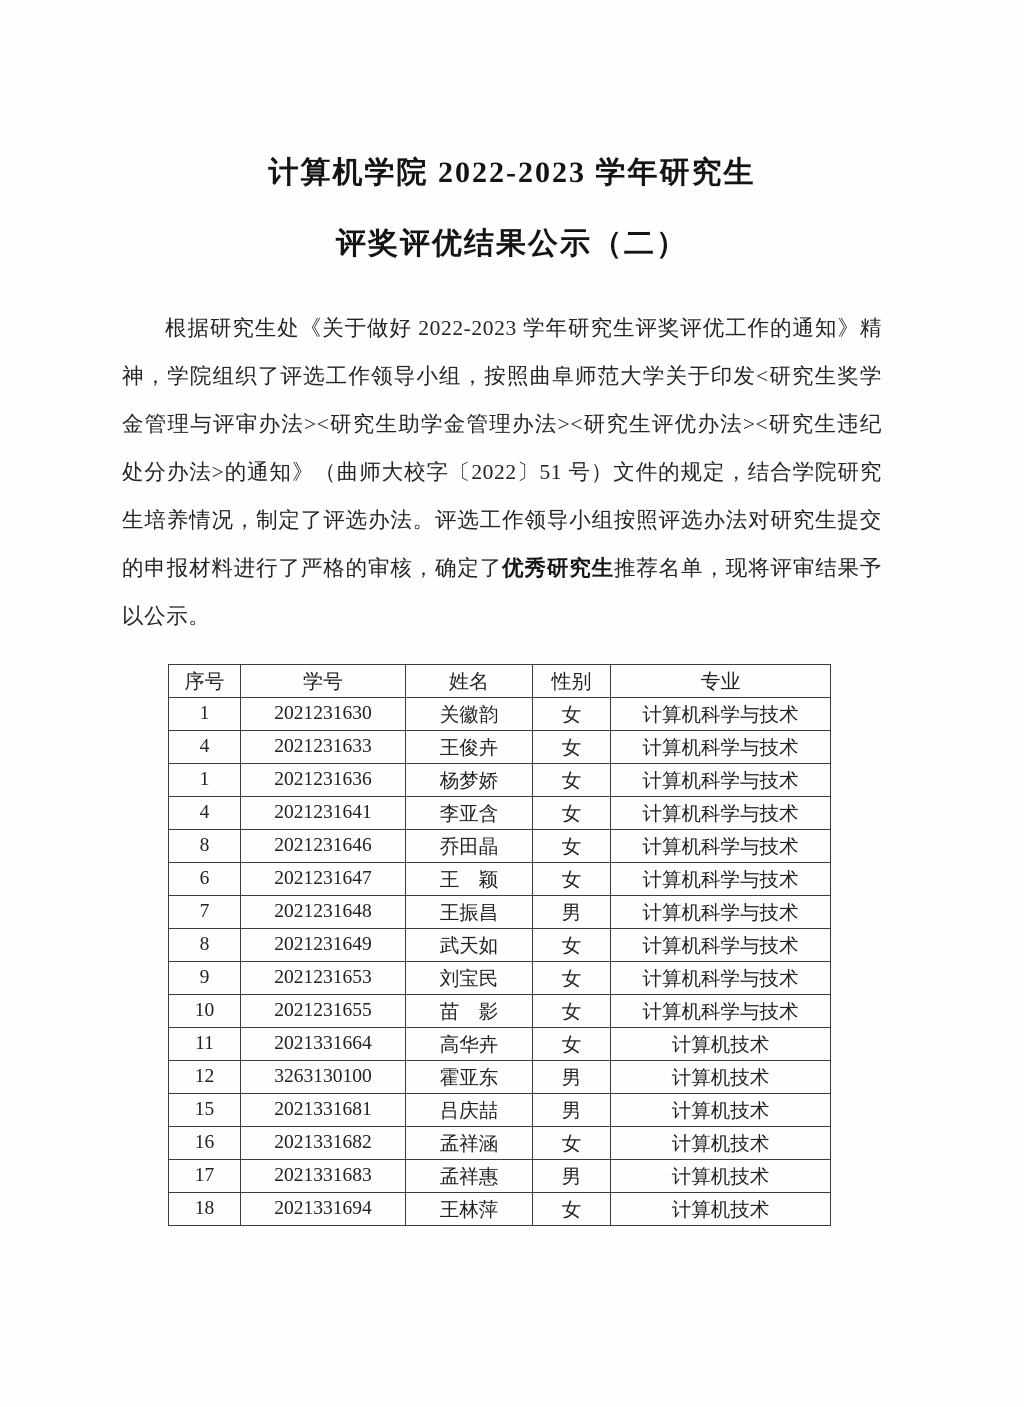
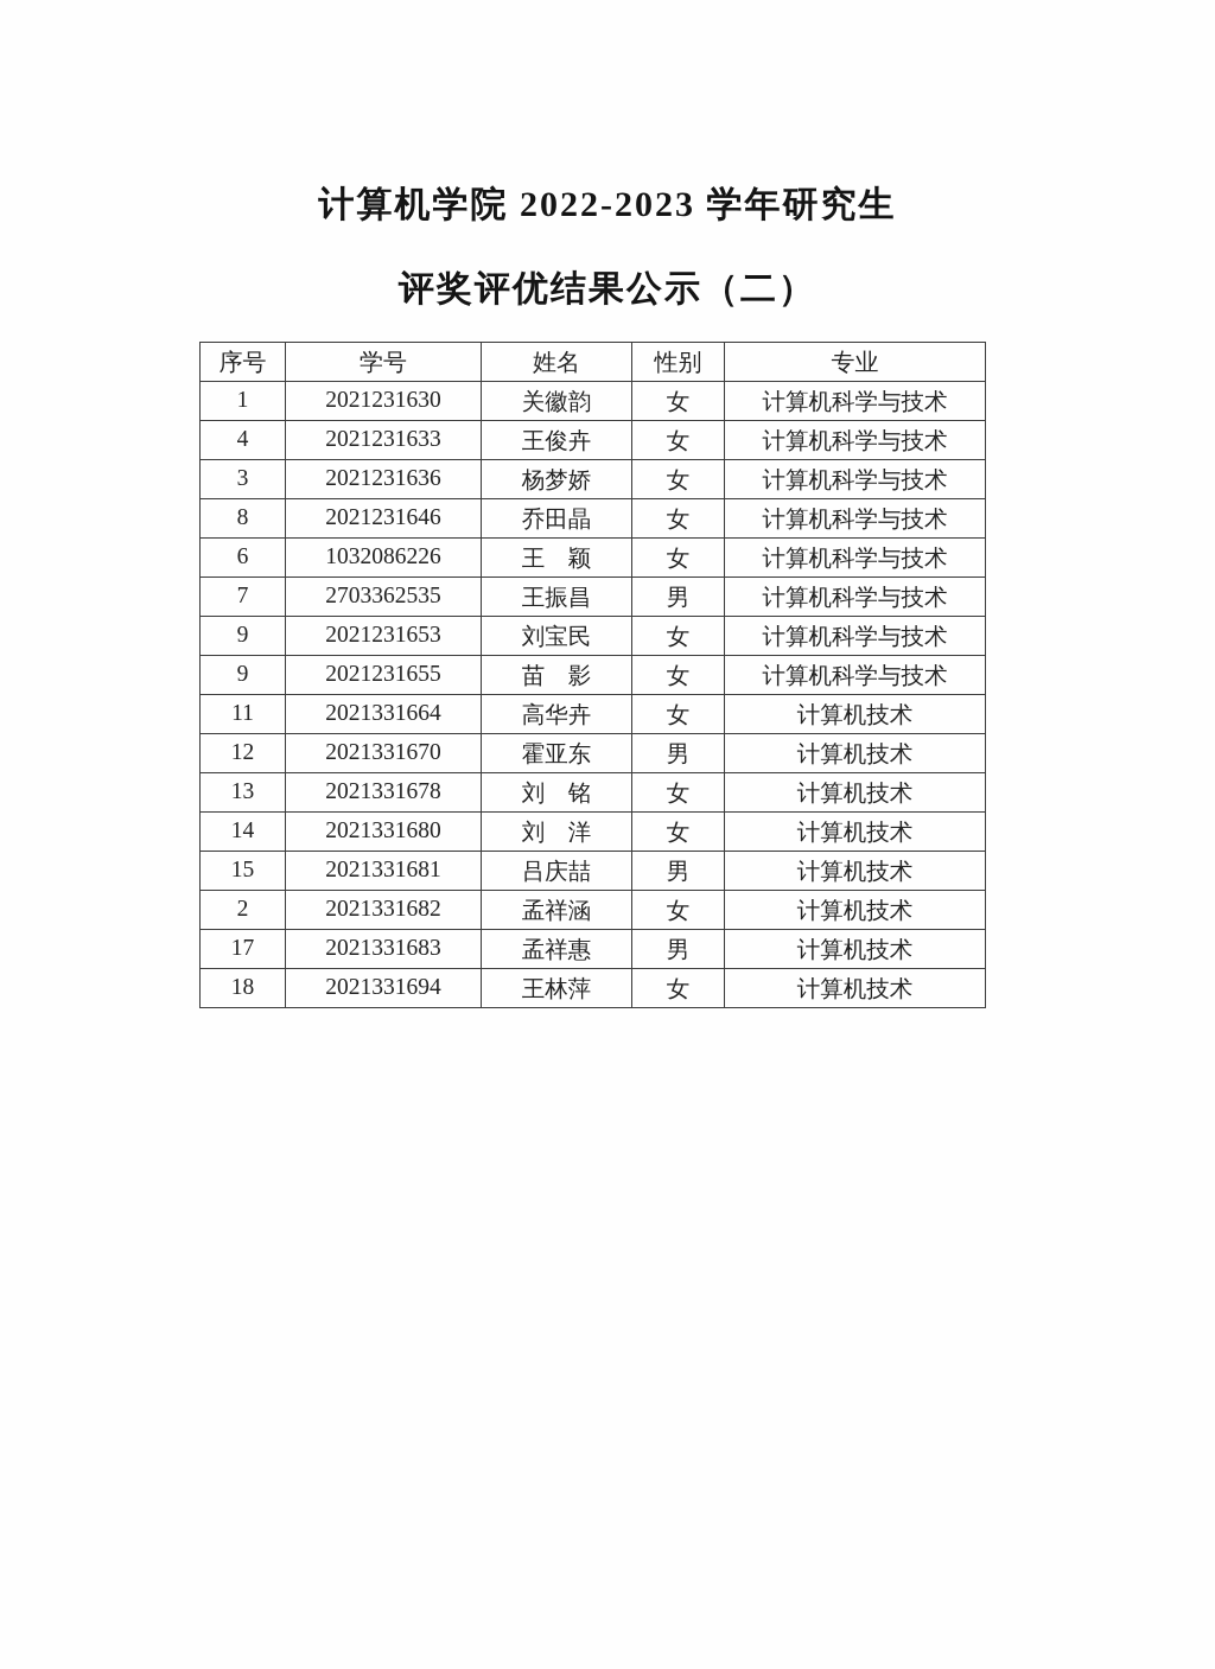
  计算机学院 2022-2023 学年研究生
  评奖评优结果公示（二）
- 根据研究生处《关于做好 2022-2023 学年研究生评奖评优工作的通知》精神，学院组织了评选工作领导小组，按照曲阜师范大学关于印发<研究生奖学金管理与评审办法><研究生助学金管理办法><研究生评优办法><研究生违纪处分办法>的通知》（曲师大校字〔2022〕51 号）文件的规定，结合学院研究生培养情况，制定了评选办法。评选工作领导小组按照评选办法对研究生提交的申报材料进行了严格的审核，确定了优秀研究生推荐名单，现将评审结果予以公示。
  序号	学号	姓名	性别	专业
  1	2021231630	关徽韵	女	计算机科学与技术
  4	2021231633	王俊卉	女	计算机科学与技术
- 1	2021231636	杨梦娇	女	计算机科学与技术
+ 3	2021231636	杨梦娇	女	计算机科学与技术
- 4	2021231641	李亚含	女	计算机科学与技术
  8	2021231646	乔田晶	女	计算机科学与技术
- 6	2021231647	王 颖	女	计算机科学与技术
+ 6	1032086226	王 颖	女	计算机科学与技术
- 7	2021231648	王振昌	男	计算机科学与技术
+ 7	2703362535	王振昌	男	计算机科学与技术
- 8	2021231649	武天如	女	计算机科学与技术
  9	2021231653	刘宝民	女	计算机科学与技术
- 10	2021231655	苗 影	女	计算机科学与技术
+ 9	2021231655	苗 影	女	计算机科学与技术
  11	2021331664	高华卉	女	计算机技术
- 12	3263130100	霍亚东	男	计算机技术
+ 12	2021331670	霍亚东	男	计算机技术
+ 13	2021331678	刘 铭	女	计算机技术
+ 14	2021331680	刘 洋	女	计算机技术
  15	2021331681	吕庆喆	男	计算机技术
- 16	2021331682	孟祥涵	女	计算机技术
+ 2	2021331682	孟祥涵	女	计算机技术
  17	2021331683	孟祥惠	男	计算机技术
  18	2021331694	王林萍	女	计算机技术
